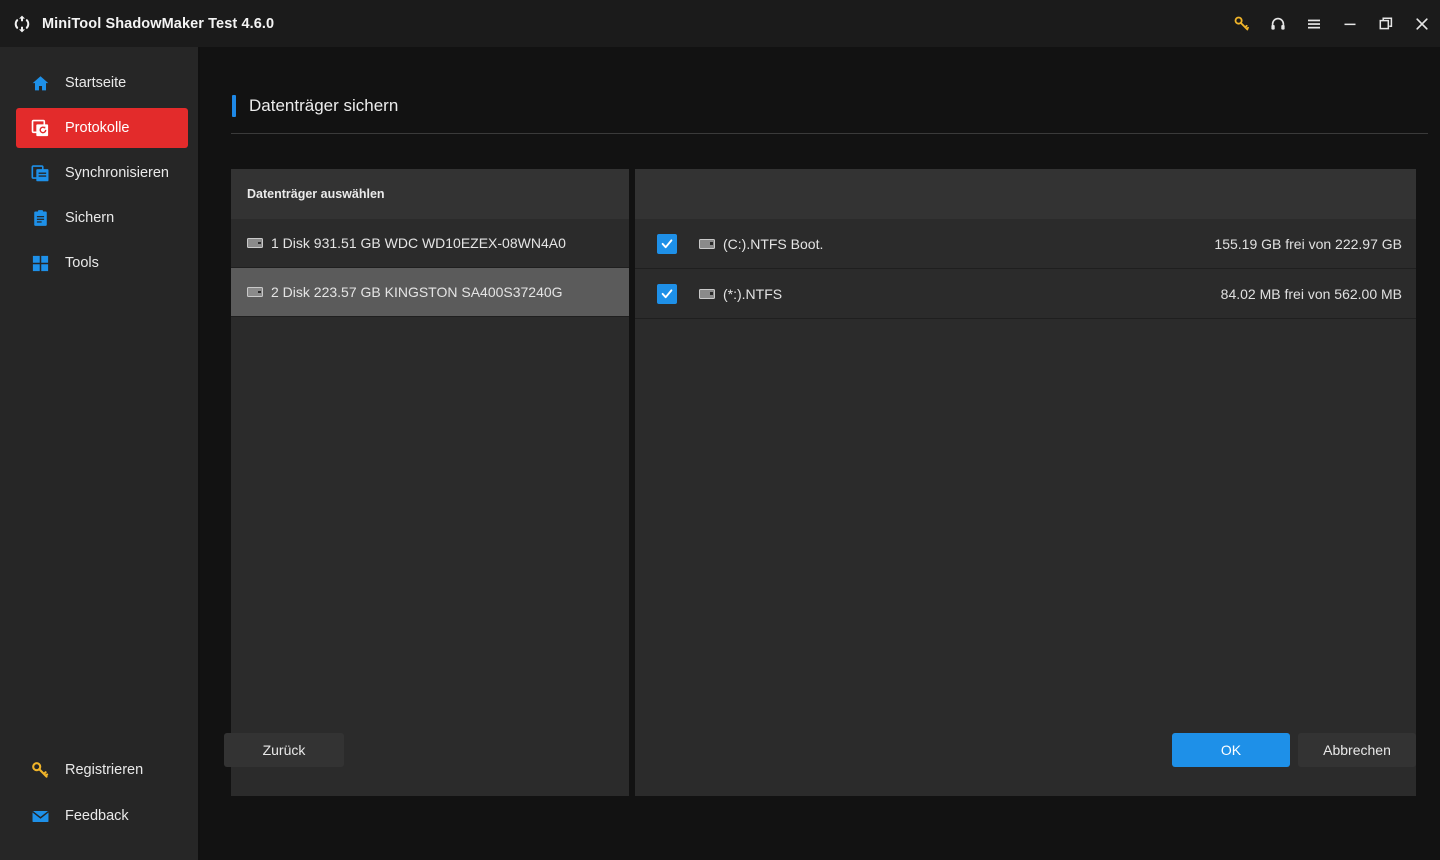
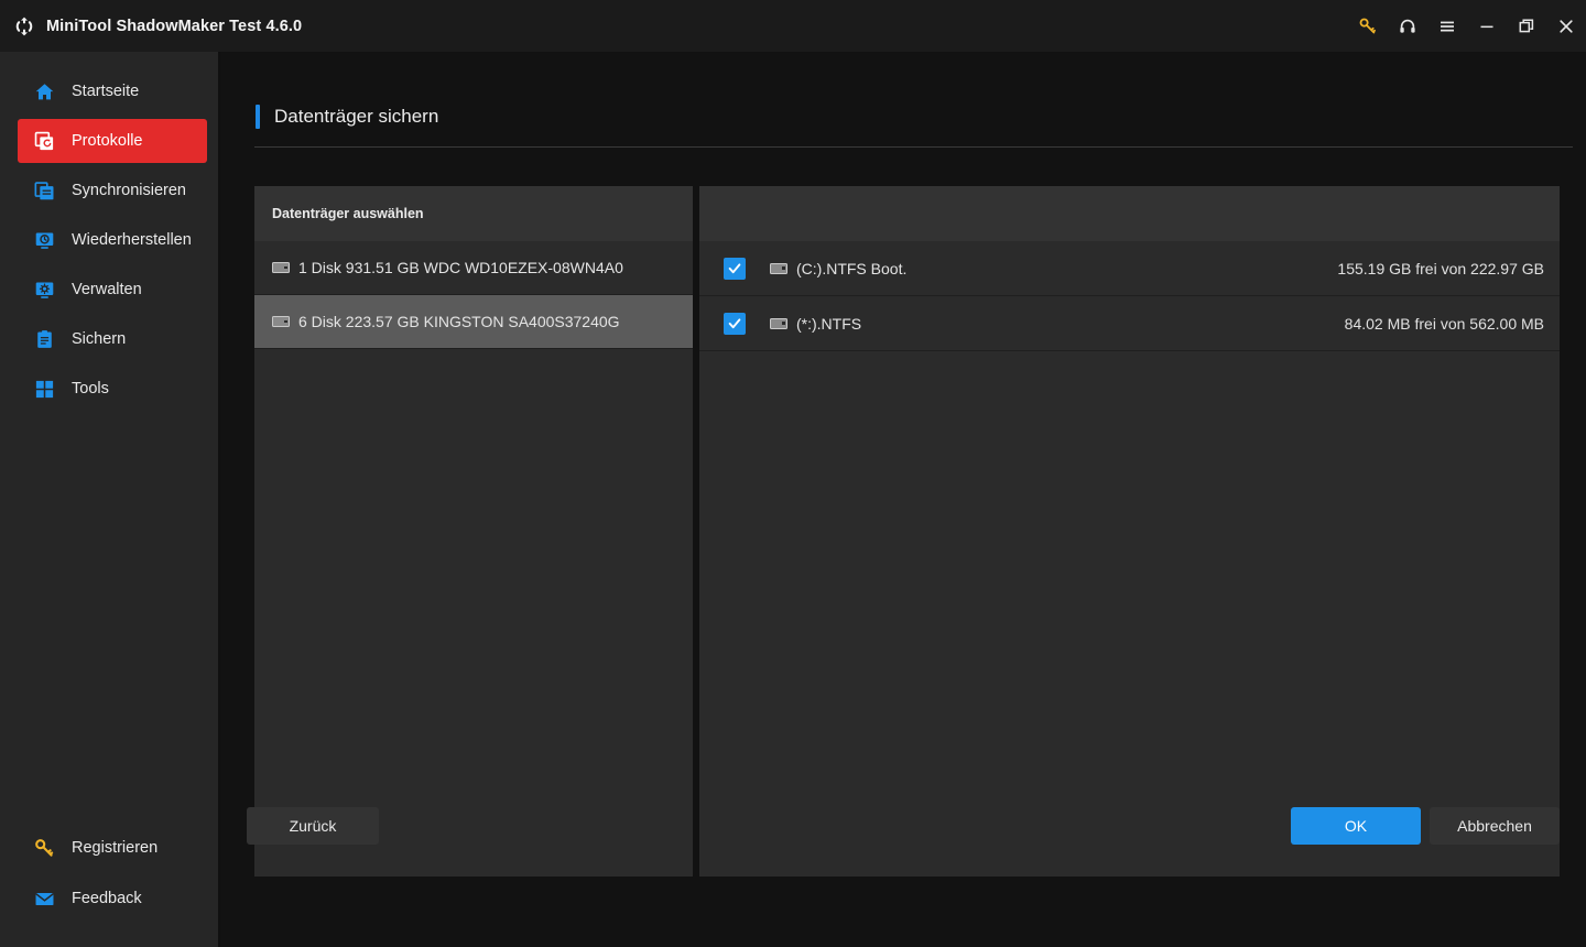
  MiniTool ShadowMaker Test 4.6.0
  Startseite
  Protokolle
  Synchronisieren
+ Wiederherstellen
+ Verwalten
  Sichern
  Tools
  Registrieren
  Feedback
  Datenträger sichern
  Datenträger auswählen
  1 Disk 931.51 GB WDC WD10EZEX-08WN4A0
- 2 Disk 223.57 GB KINGSTON SA400S37240G
+ 6 Disk 223.57 GB KINGSTON SA400S37240G
  (C:).NTFS Boot.
  155.19 GB frei von 222.97 GB
  (*:).NTFS
  84.02 MB frei von 562.00 MB
  Zurück
  OK
  Abbrechen
